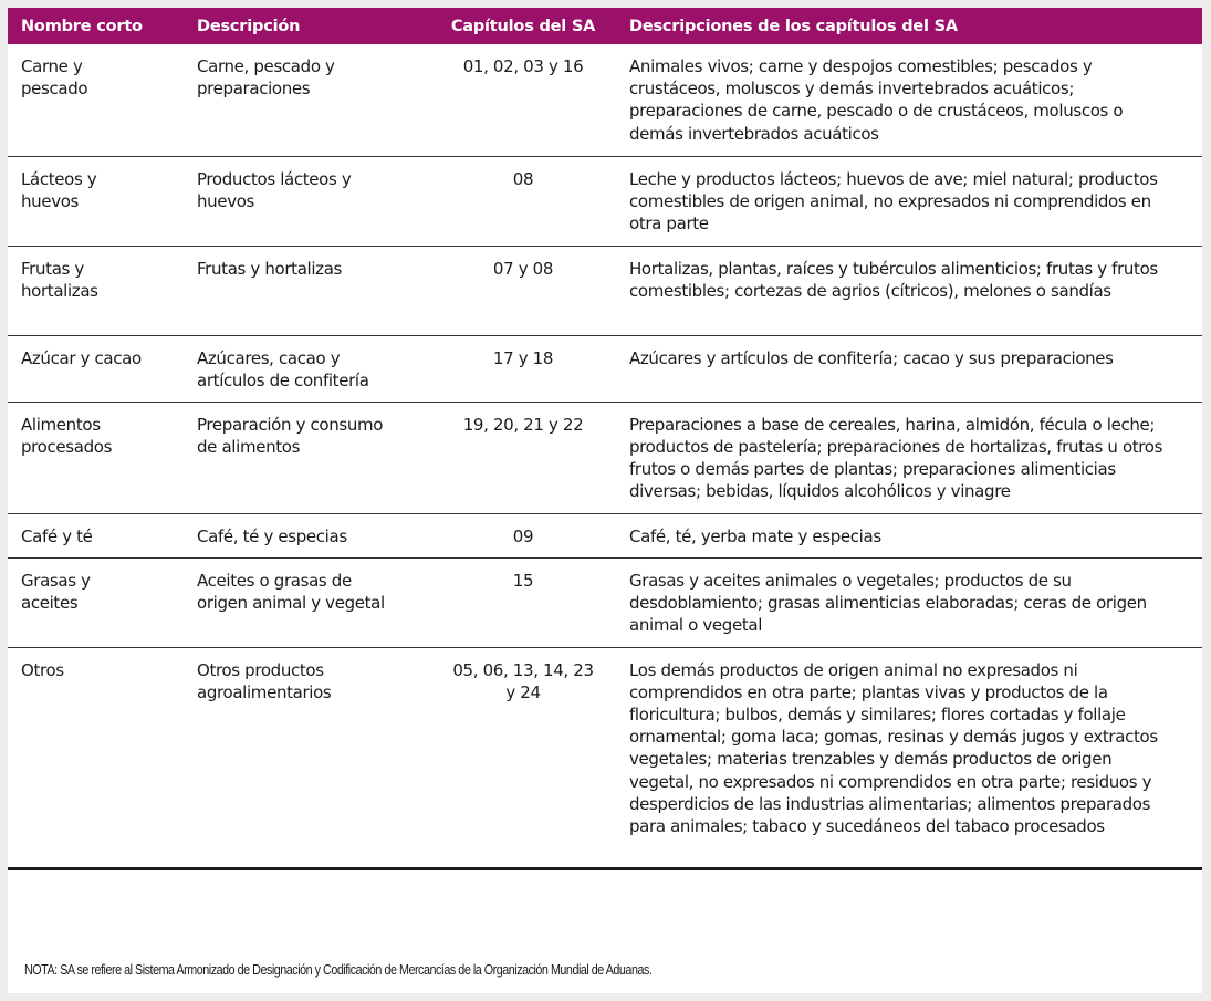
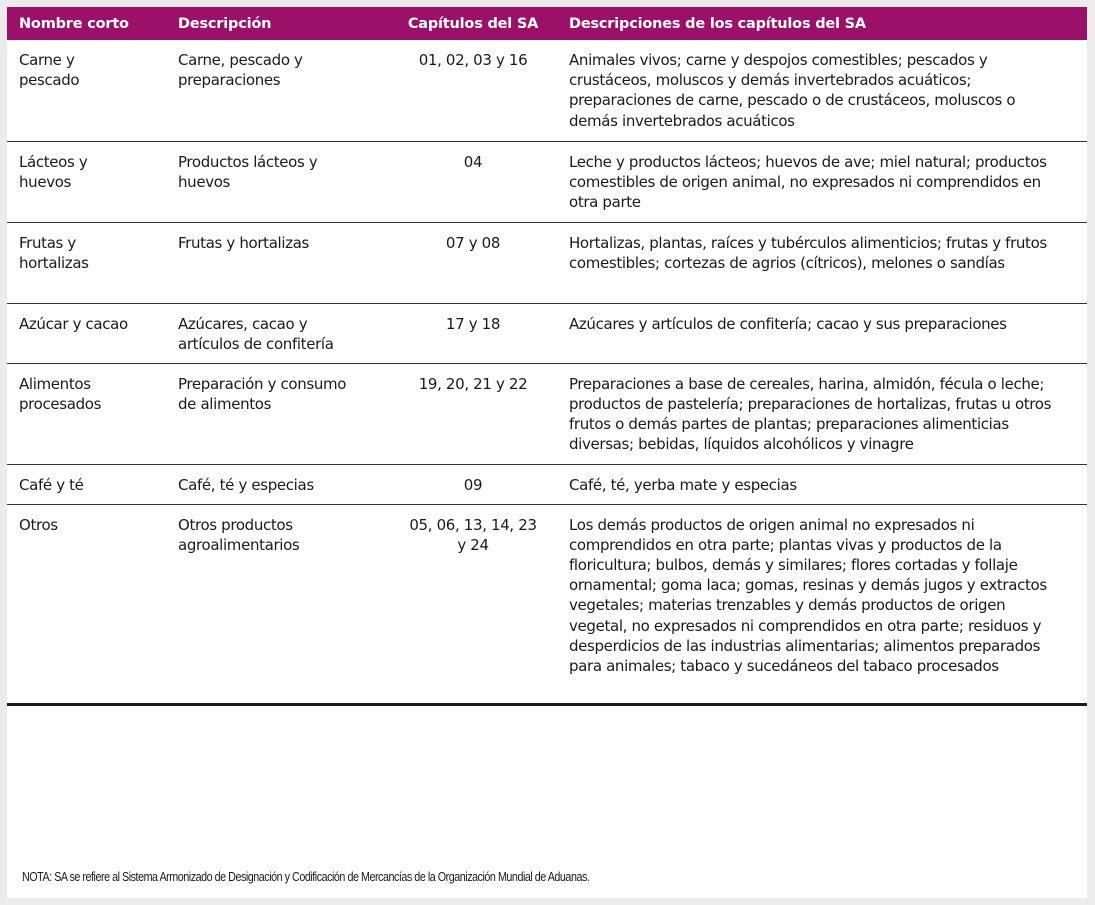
  Nombre corto	Descripción	Capítulos del SA	Descripciones de los capítulos del SA
  Carne y pescado	Carne, pescado y preparaciones	01, 02, 03 y 16	Animales vivos; carne y despojos comestibles; pescados y crustáceos, moluscos y demás invertebrados acuáticos; preparaciones de carne, pescado o de crustáceos, moluscos o demás invertebrados acuáticos
- Lácteos y huevos	Productos lácteos y huevos	08	Leche y productos lácteos; huevos de ave; miel natural; productos comestibles de origen animal, no expresados ni comprendidos en otra parte
+ Lácteos y huevos	Productos lácteos y huevos	04	Leche y productos lácteos; huevos de ave; miel natural; productos comestibles de origen animal, no expresados ni comprendidos en otra parte
  Frutas y hortalizas	Frutas y hortalizas	07 y 08	Hortalizas, plantas, raíces y tubérculos alimenticios; frutas y frutos comestibles; cortezas de agrios (cítricos), melones o sandías
  Azúcar y cacao	Azúcares, cacao y artículos de confitería	17 y 18	Azúcares y artículos de confitería; cacao y sus preparaciones
  Alimentos procesados	Preparación y consumo de alimentos	19, 20, 21 y 22	Preparaciones a base de cereales, harina, almidón, fécula o leche; productos de pastelería; preparaciones de hortalizas, frutas u otros frutos o demás partes de plantas; preparaciones alimenticias diversas; bebidas, líquidos alcohólicos y vinagre
  Café y té	Café, té y especias	09	Café, té, yerba mate y especias
- Grasas y aceites	Aceites o grasas de origen animal y vegetal	15	Grasas y aceites animales o vegetales; productos de su desdoblamiento; grasas alimenticias elaboradas; ceras de origen animal o vegetal
  Otros	Otros productos agroalimentarios	05, 06, 13, 14, 23 y 24	Los demás productos de origen animal no expresados ni comprendidos en otra parte; plantas vivas y productos de la floricultura; bulbos, demás y similares; flores cortadas y follaje ornamental; goma laca; gomas, resinas y demás jugos y extractos vegetales; materias trenzables y demás productos de origen vegetal, no expresados ni comprendidos en otra parte; residuos y desperdicios de las industrias alimentarias; alimentos preparados para animales; tabaco y sucedáneos del tabaco procesados
  NOTA: SA se refiere al Sistema Armonizado de Designación y Codificación de Mercancías de la Organización Mundial de Aduanas.
